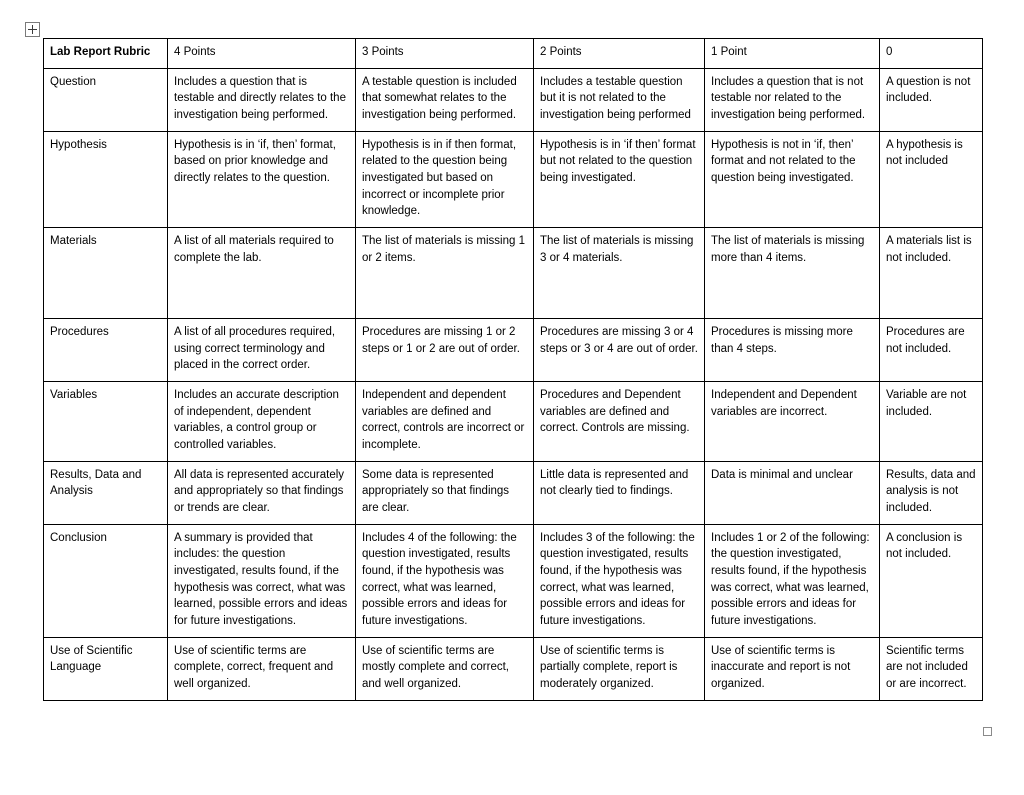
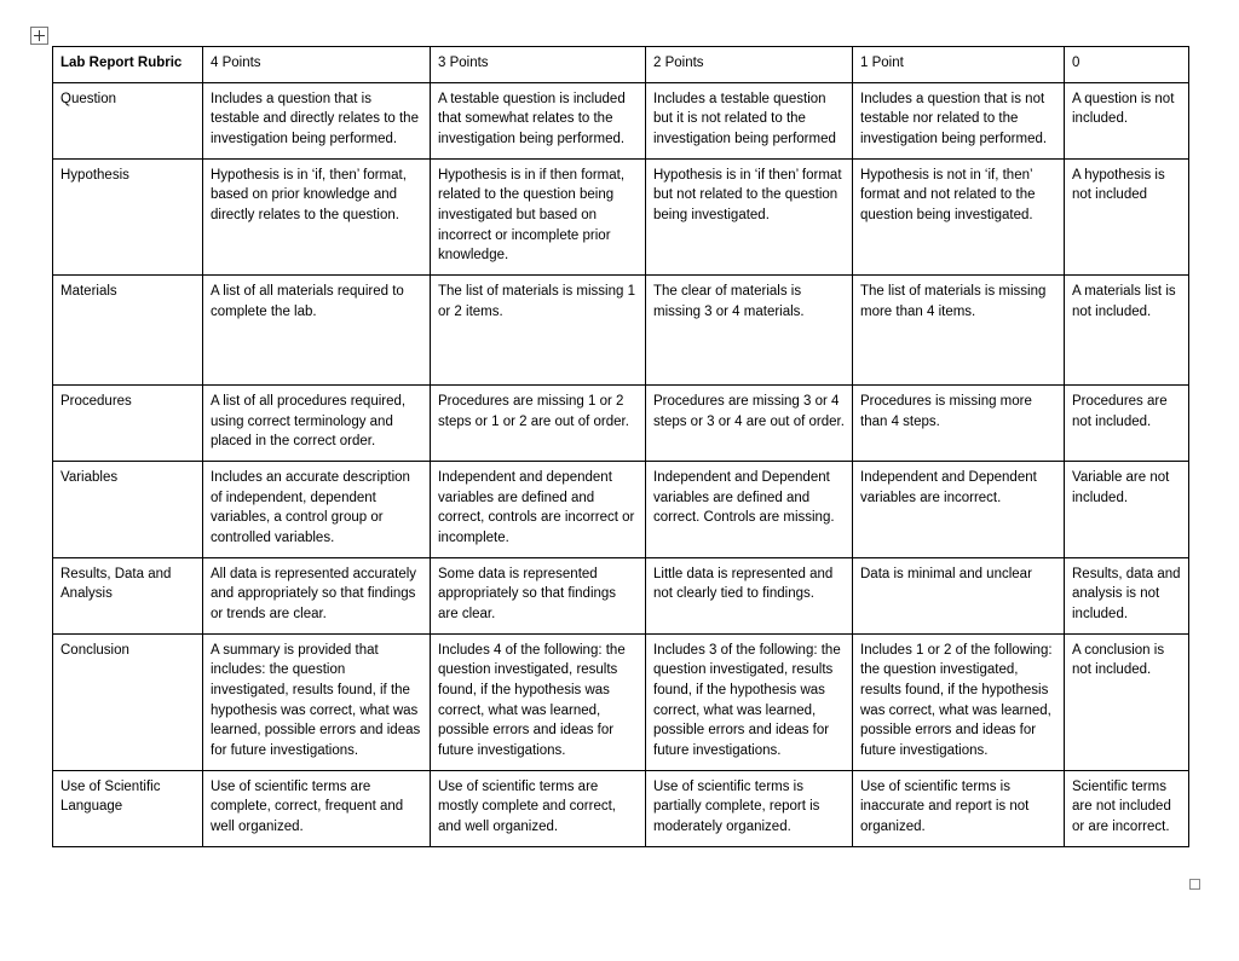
  Lab Report Rubric	4 Points	3 Points	2 Points	1 Point	0
  Question	Includes a question that is testable and directly relates to the investigation being performed.	A testable question is included that somewhat relates to the investigation being performed.	Includes a testable question but it is not related to the investigation being performed	Includes a question that is not testable nor related to the investigation being performed.	A question is not included.
  Hypothesis	Hypothesis is in ‘if, then’ format, based on prior knowledge and directly relates to the question.	Hypothesis is in if then format, related to the question being investigated but based on incorrect or incomplete prior knowledge.	Hypothesis is in ‘if then’ format but not related to the question being investigated.	Hypothesis is not in ‘if, then’ format and not related to the question being investigated.	A hypothesis is not included
- Materials	A list of all materials required to complete the lab.	The list of materials is missing 1 or 2 items.	The list of materials is missing 3 or 4 materials.	The list of materials is missing more than 4 items.	A materials list is not included.
+ Materials	A list of all materials required to complete the lab.	The list of materials is missing 1 or 2 items.	The clear of materials is missing 3 or 4 materials.	The list of materials is missing more than 4 items.	A materials list is not included.
  Procedures	A list of all procedures required, using correct terminology and placed in the correct order.	Procedures are missing 1 or 2 steps or 1 or 2 are out of order.	Procedures are missing 3 or 4 steps or 3 or 4 are out of order.	Procedures is missing more than 4 steps.	Procedures are not included.
- Variables	Includes an accurate description of independent, dependent variables, a control group or controlled variables.	Independent and dependent variables are defined and correct, controls are incorrect or incomplete.	Procedures and Dependent variables are defined and correct. Controls are missing.	Independent and Dependent variables are incorrect.	Variable are not included.
+ Variables	Includes an accurate description of independent, dependent variables, a control group or controlled variables.	Independent and dependent variables are defined and correct, controls are incorrect or incomplete.	Independent and Dependent variables are defined and correct. Controls are missing.	Independent and Dependent variables are incorrect.	Variable are not included.
  Results, Data and Analysis	All data is represented accurately and appropriately so that findings or trends are clear.	Some data is represented appropriately so that findings are clear.	Little data is represented and not clearly tied to findings.	Data is minimal and unclear	Results, data and analysis is not included.
  Conclusion	A summary is provided that includes: the question investigated, results found, if the hypothesis was correct, what was learned, possible errors and ideas for future investigations.	Includes 4 of the following: the question investigated, results found, if the hypothesis was correct, what was learned, possible errors and ideas for future investigations.	Includes 3 of the following: the question investigated, results found, if the hypothesis was correct, what was learned, possible errors and ideas for future investigations.	Includes 1 or 2 of the following: the question investigated, results found, if the hypothesis was correct, what was learned, possible errors and ideas for future investigations.	A conclusion is not included.
  Use of Scientific Language	Use of scientific terms are complete, correct, frequent and well organized.	Use of scientific terms are mostly complete and correct, and well organized.	Use of scientific terms is partially complete, report is moderately organized.	Use of scientific terms is inaccurate and report is not organized.	Scientific terms are not included or are incorrect.
